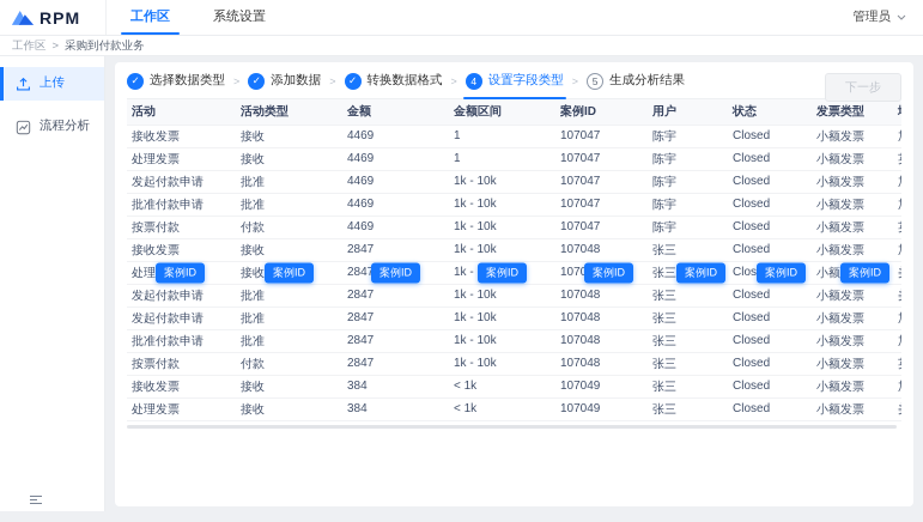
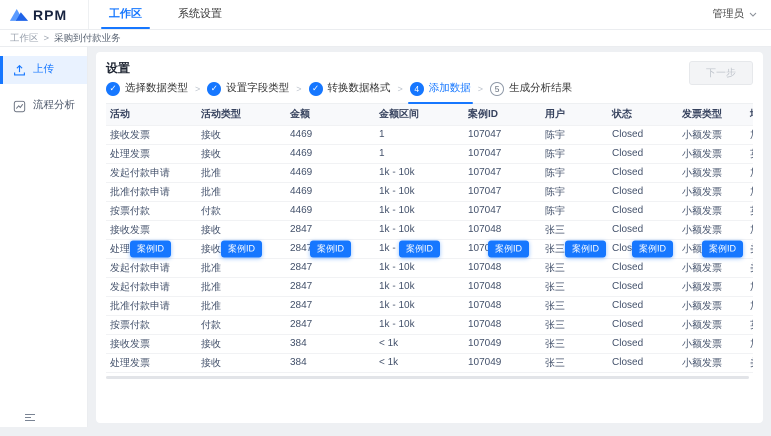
  RPM
  工作区
  系统设置
  管理员
  工作区
  >
  采购到付款业务
  上传
  流程分析
+ 设置
  下一步
  ✓
  选择数据类型
  >
  ✓
- 添加数据
+ 设置字段类型
  >
  ✓
  转换数据格式
  >
  4
- 设置字段类型
+ 添加数据
  >
  5
  生成分析结果
  活动	活动类型	金额	金额区间	案例ID	用户	状态	发票类型
  接收发票	接收	4469	1	107047	陈宇	Closed	小额发票
  处理发票	接收	4469	1	107047	陈宇	Closed	小额发票
  发起付款申请	批准	4469	1k - 10k	107047	陈宇	Closed	小额发票
  批准付款申请	批准	4469	1k - 10k	107047	陈宇	Closed	小额发票
  按票付款	付款	4469	1k - 10k	107047	陈宇	Closed	小额发票
  接收发票	接收	2847	1k - 10k	107048	张三	Closed	小额发票
  处理发票案例ID	接收 案例ID	2847 案例ID	1k - 10k案例ID	107048案例ID	张三 案例ID	Closed案例ID	小额发票案例ID
  发起付款申请	批准	2847	1k - 10k	107048	张三	Closed	小额发票
  发起付款申请	批准	2847	1k - 10k	107048	张三	Closed	小额发票
  批准付款申请	批准	2847	1k - 10k	107048	张三	Closed	小额发票
  按票付款	付款	2847	1k - 10k	107048	张三	Closed	小额发票
  接收发票	接收	384	< 1k	107049	张三	Closed	小额发票
  处理发票	接收	384	< 1k	107049	张三	Closed	小额发票
